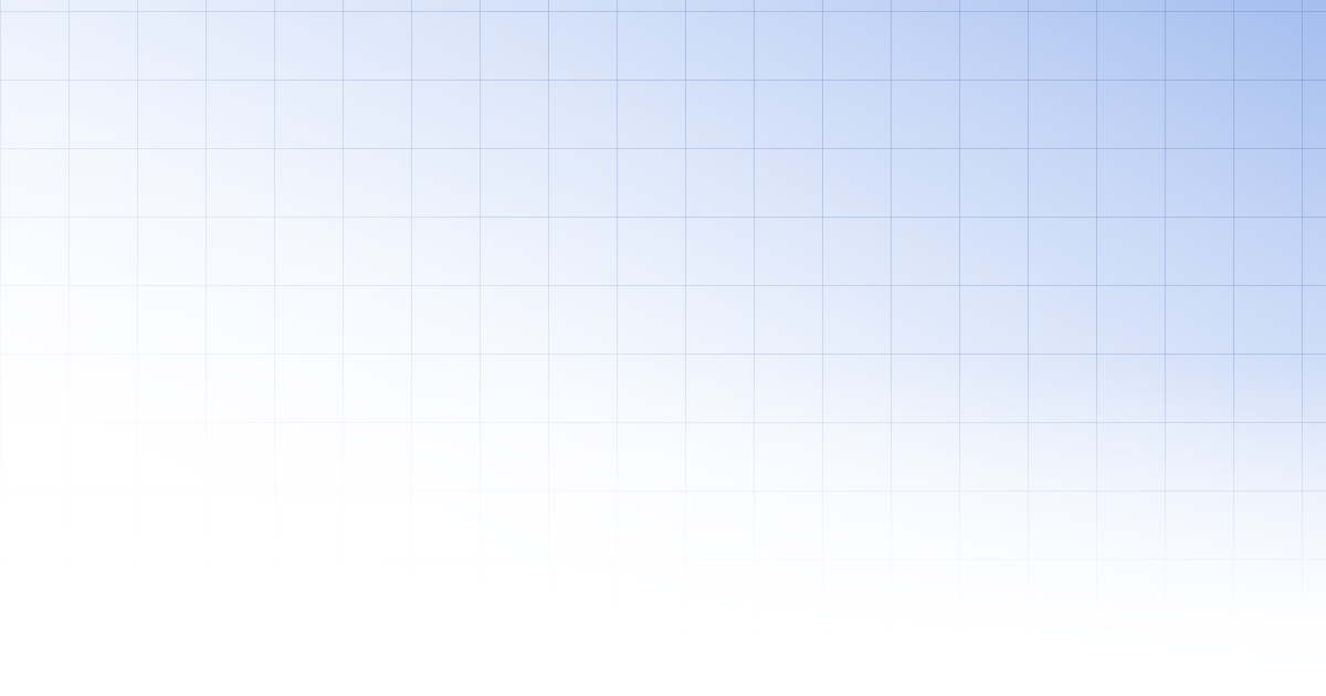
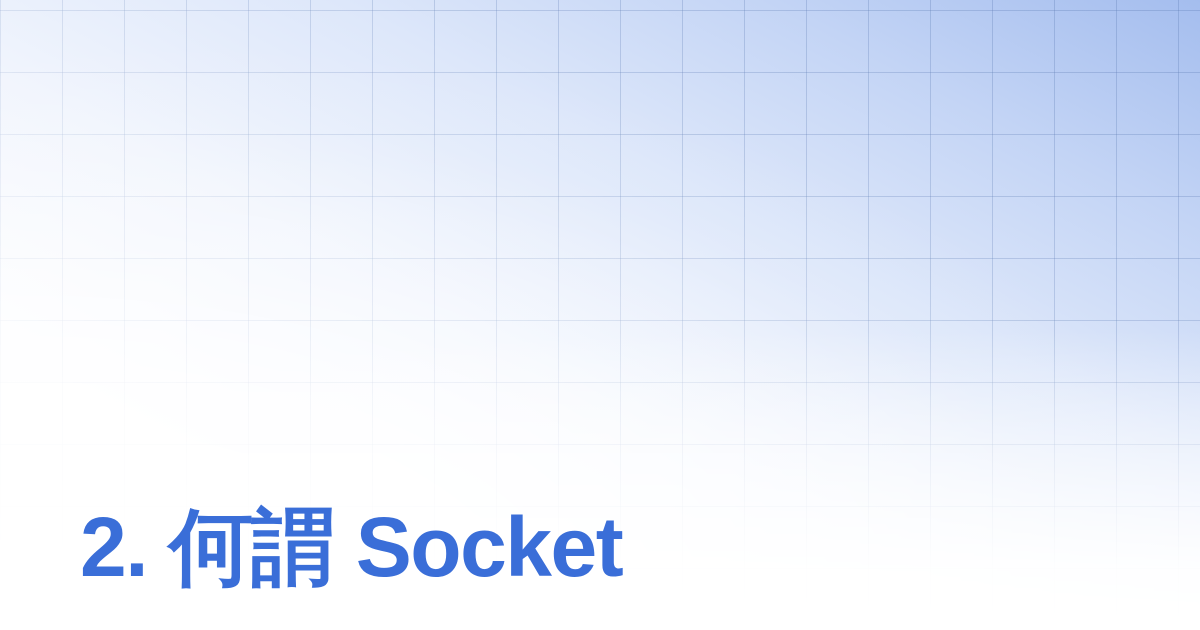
+ 2. 何謂 Socket
